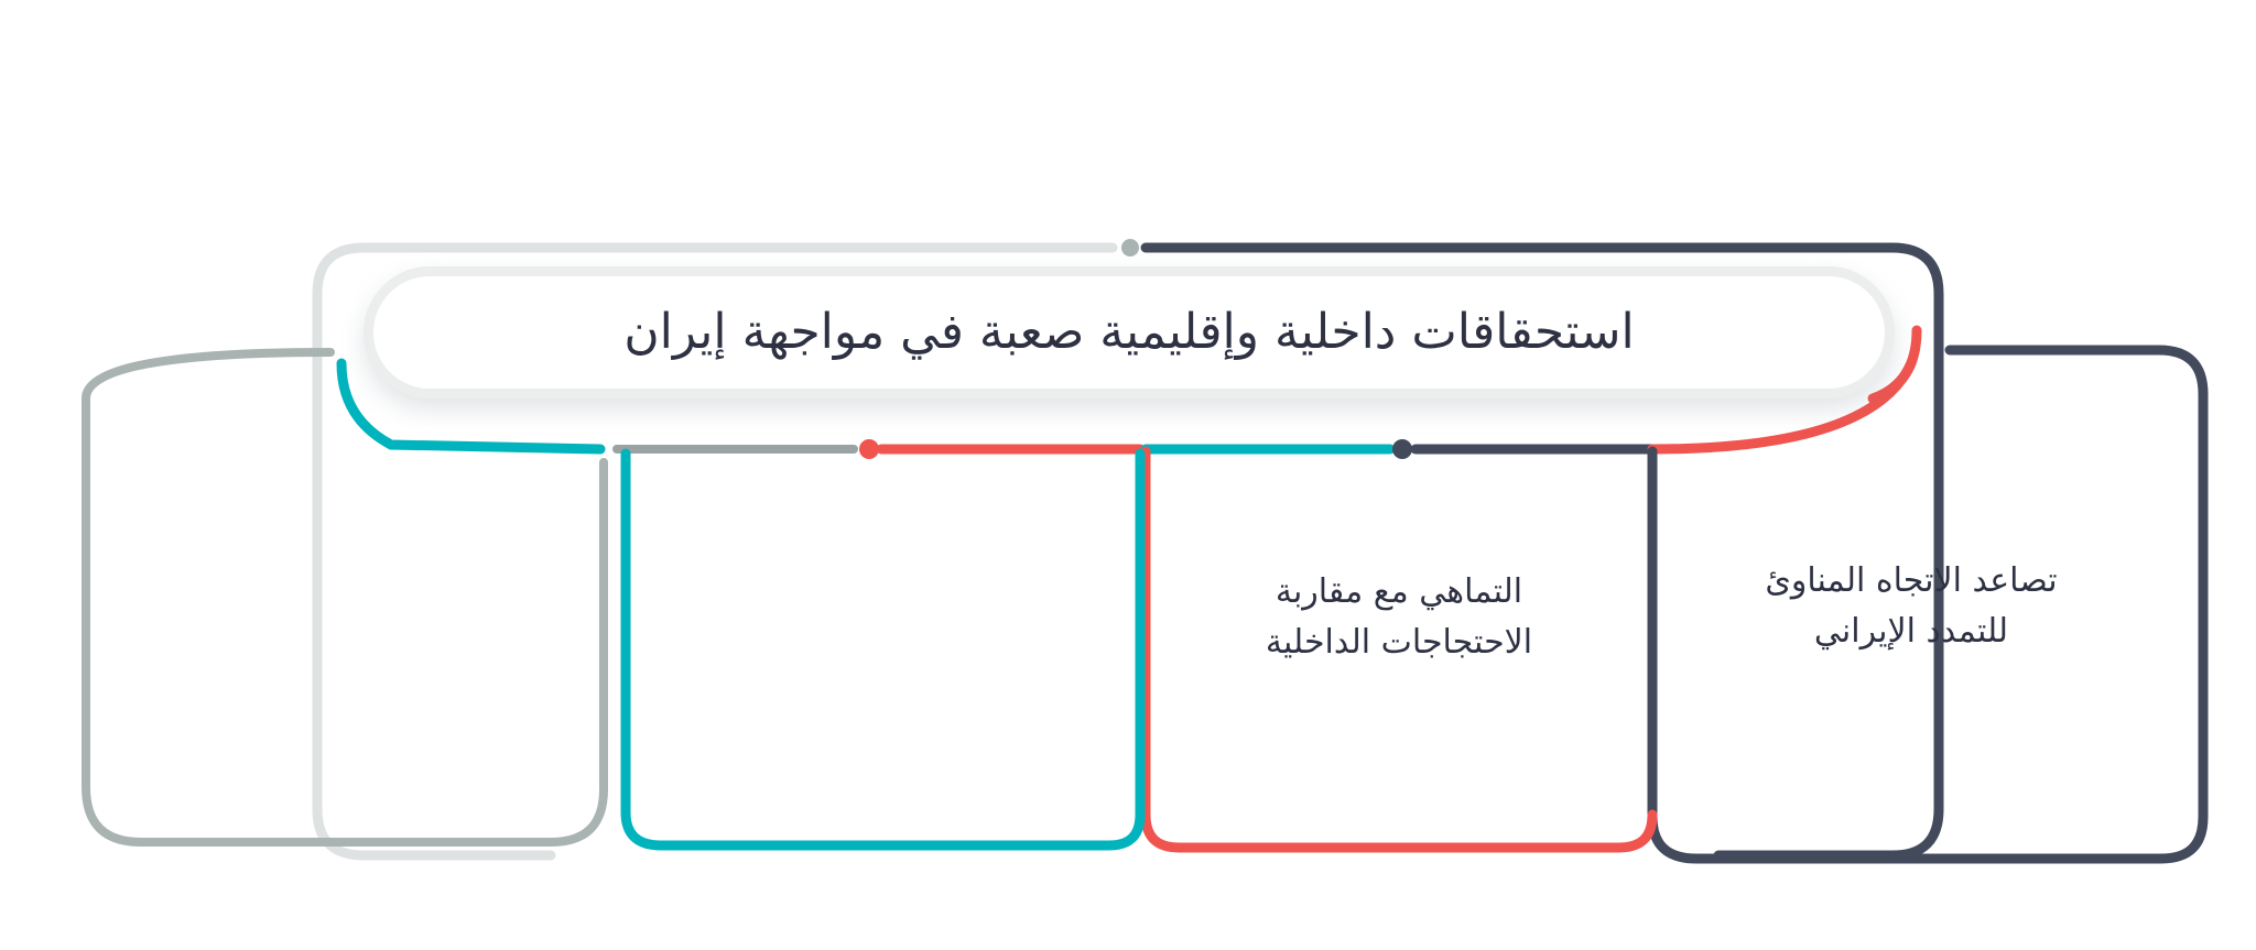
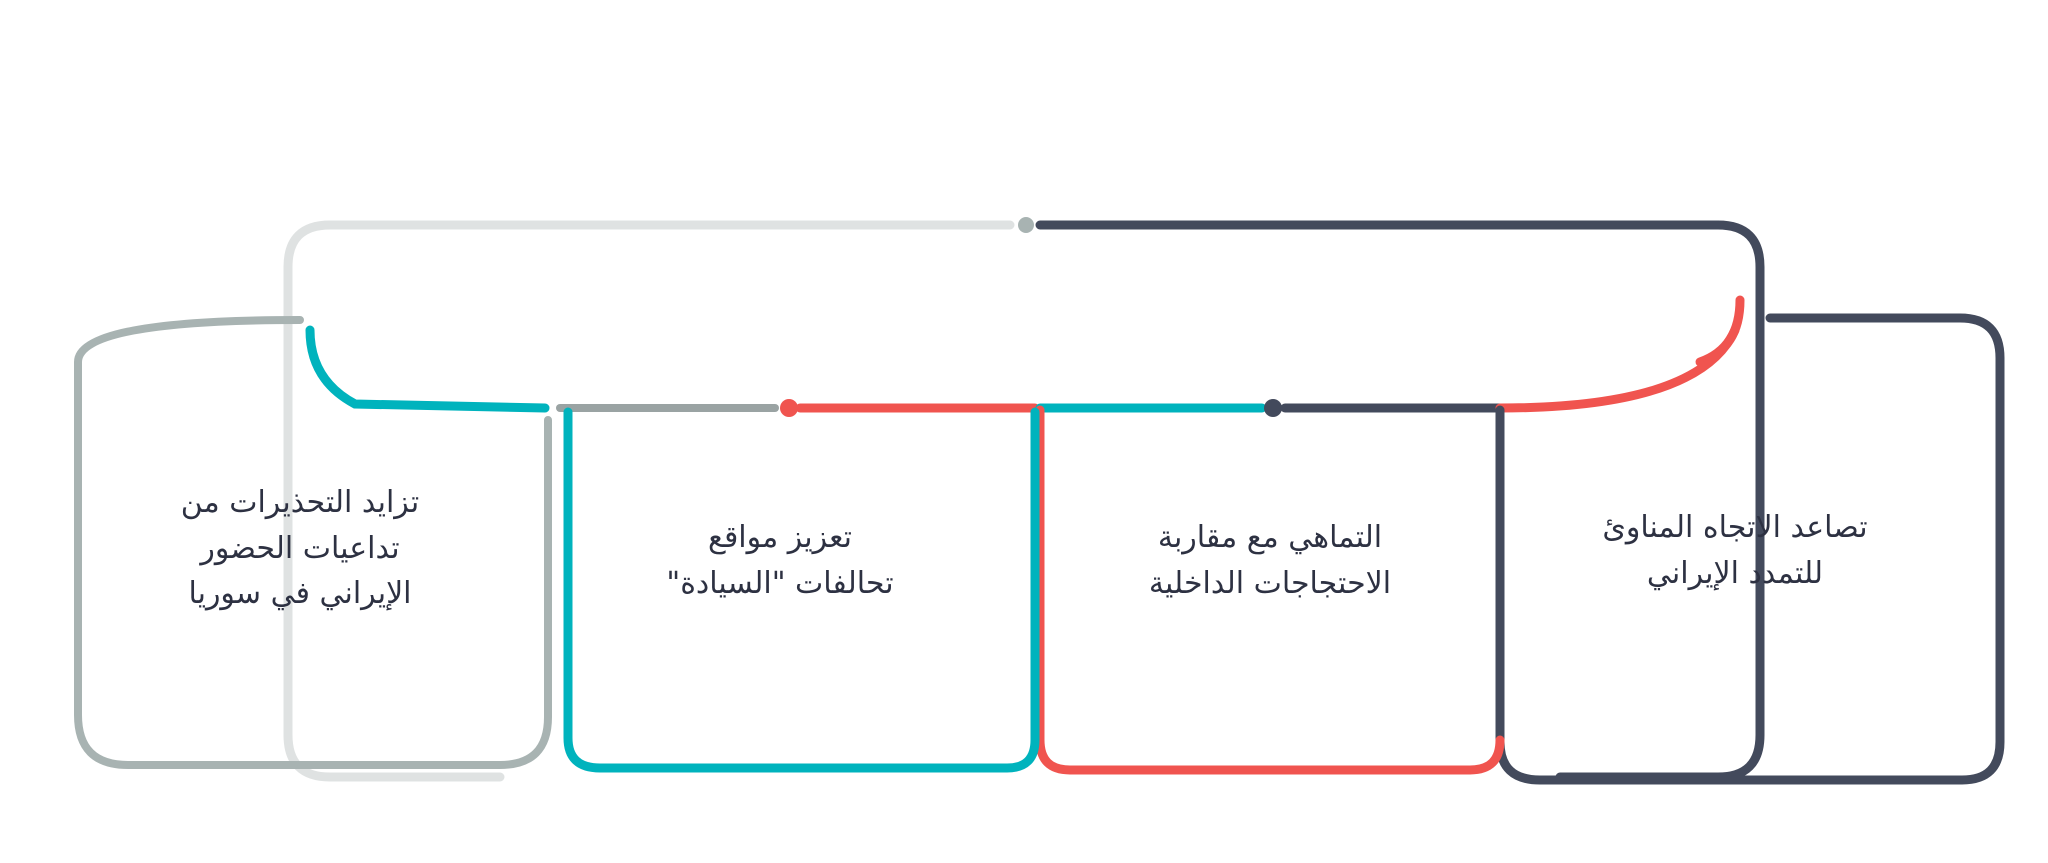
- استحقاقات داخلية وإقليمية صعبة في مواجهة إيران
  تصاعد الاتجاه المناوئ
  للتمدد الإيراني
  التماهي مع مقاربة
  الاحتجاجات الداخلية
+ تعزيز مواقع
+ تحالفات "السيادة"
+ تزايد التحذيرات من
+ تداعيات الحضور
+ الإيراني في سوريا
